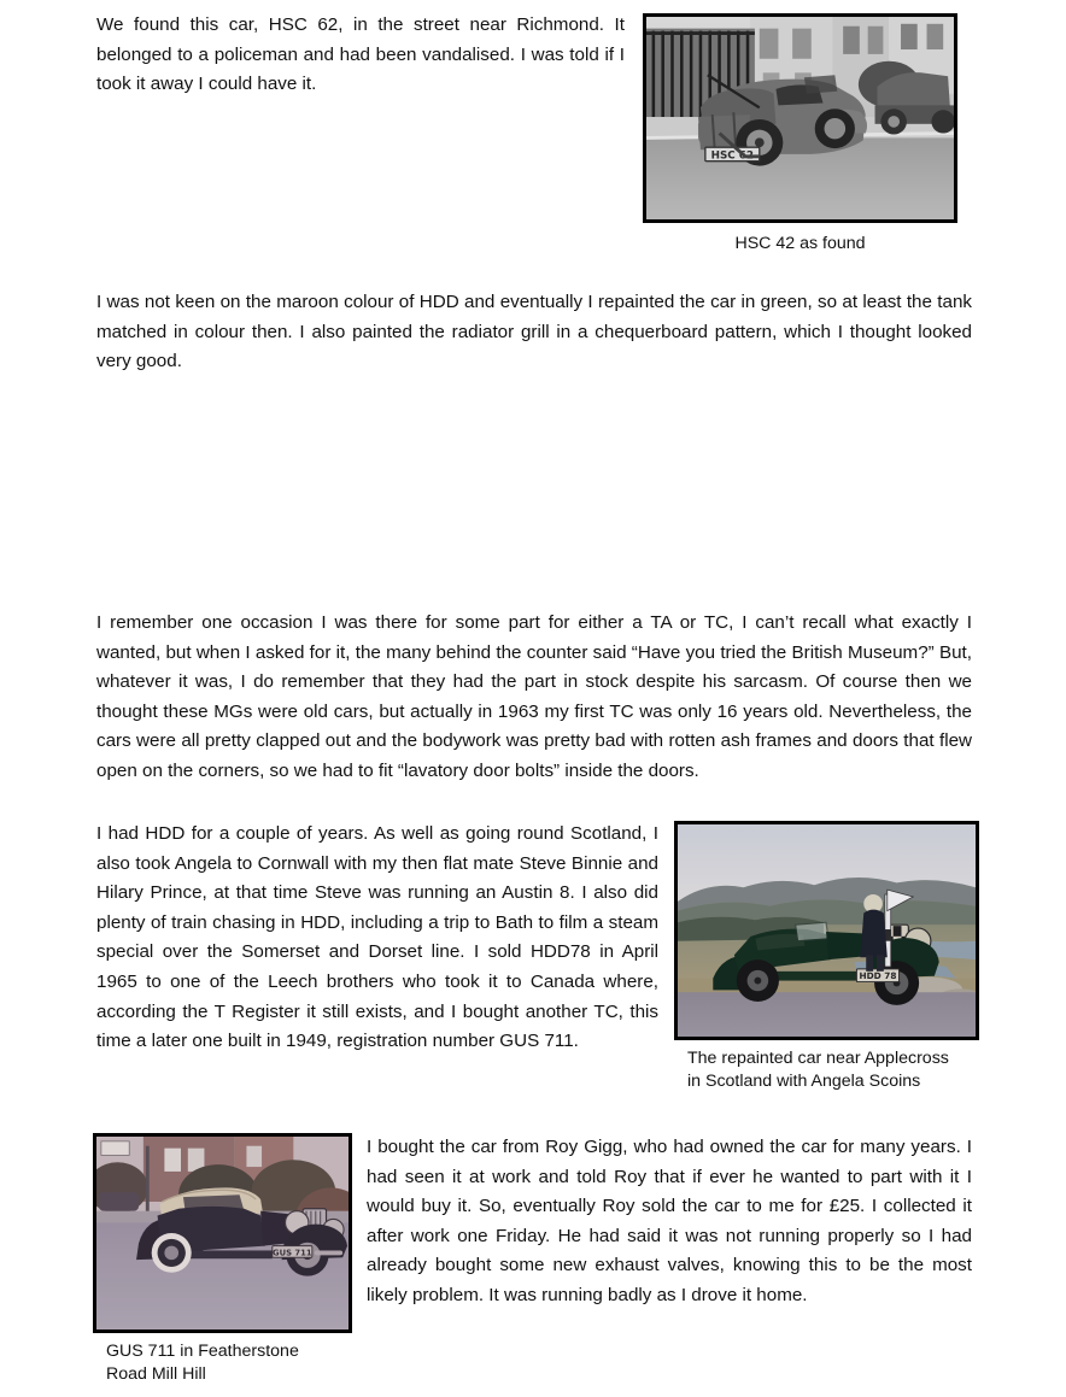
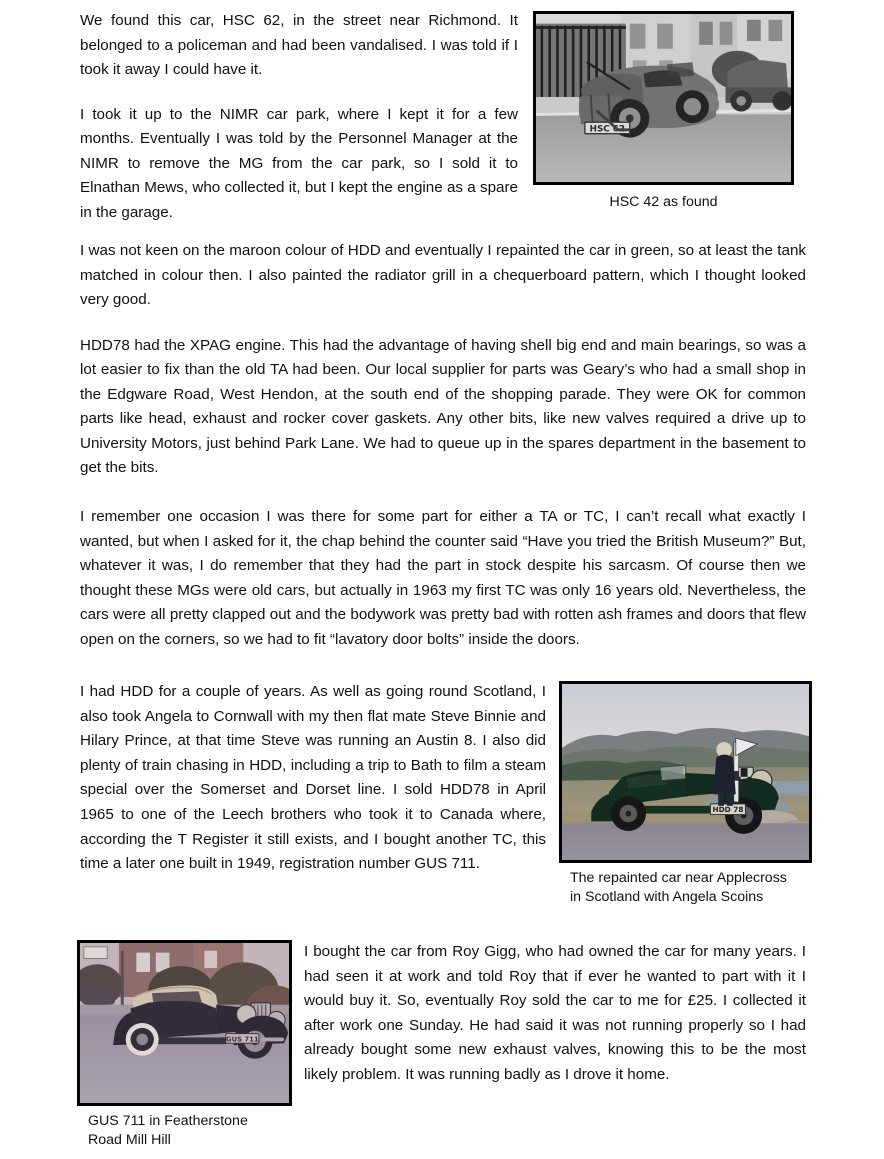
  We found this car, HSC 62, in the street near Richmond. It belonged to a policeman and had been vandalised. I was told if I took it away I could have it.
+ I took it up to the NIMR car park, where I kept it for a few months. Eventually I was told by the Personnel Manager at the NIMR to remove the MG from the car park, so I sold it to Elnathan Mews, who collected it, but I kept the engine as a spare in the garage.
  HSC 42 as found
  I was not keen on the maroon colour of HDD and eventually I repainted the car in green, so at least the tank matched in colour then. I also painted the radiator grill in a chequerboard pattern, which I thought looked very good.
+ HDD78 had the XPAG engine. This had the advantage of having shell big end and main bearings, so was a lot easier to fix than the old TA had been. Our local supplier for parts was Geary’s who had a small shop in the Edgware Road, West Hendon, at the south end of the shopping parade. They were OK for common parts like head, exhaust and rocker cover gaskets. Any other bits, like new valves required a drive up to University Motors, just behind Park Lane. We had to queue up in the spares department in the basement to get the bits.
- I remember one occasion I was there for some part for either a TA or TC, I can’t recall what exactly I wanted, but when I asked for it, the many behind the counter said “Have you tried the British Museum?” But, whatever it was, I do remember that they had the part in stock despite his sarcasm. Of course then we thought these MGs were old cars, but actually in 1963 my first TC was only 16 years old. Nevertheless, the cars were all pretty clapped out and the bodywork was pretty bad with rotten ash frames and doors that flew open on the corners, so we had to fit “lavatory door bolts” inside the doors.
+ I remember one occasion I was there for some part for either a TA or TC, I can’t recall what exactly I wanted, but when I asked for it, the chap behind the counter said “Have you tried the British Museum?” But, whatever it was, I do remember that they had the part in stock despite his sarcasm. Of course then we thought these MGs were old cars, but actually in 1963 my first TC was only 16 years old. Nevertheless, the cars were all pretty clapped out and the bodywork was pretty bad with rotten ash frames and doors that flew open on the corners, so we had to fit “lavatory door bolts” inside the doors.
  I had HDD for a couple of years. As well as going round Scotland, I also took Angela to Cornwall with my then flat mate Steve Binnie and Hilary Prince, at that time Steve was running an Austin 8. I also did plenty of train chasing in HDD, including a trip to Bath to film a steam special over the Somerset and Dorset line. I sold HDD78 in April 1965 to one of the Leech brothers who took it to Canada where, according the T Register it still exists, and I bought another TC, this time a later one built in 1949, registration number GUS 711.
  HDD 78
  The repainted car near Applecross
  in Scotland with Angela Scoins
  GUS 711
  GUS 711 in Featherstone
  Road Mill Hill
- I bought the car from Roy Gigg, who had owned the car for many years. I had seen it at work and told Roy that if ever he wanted to part with it I would buy it. So, eventually Roy sold the car to me for £25. I collected it after work one Friday. He had said it was not running properly so I had already bought some new exhaust valves, knowing this to be the most likely problem. It was running badly as I drove it home.
+ I bought the car from Roy Gigg, who had owned the car for many years. I had seen it at work and told Roy that if ever he wanted to part with it I would buy it. So, eventually Roy sold the car to me for £25. I collected it after work one Sunday. He had said it was not running properly so I had already bought some new exhaust valves, knowing this to be the most likely problem. It was running badly as I drove it home.
